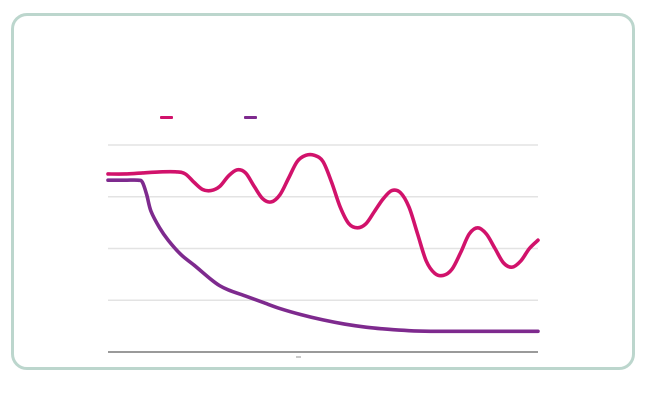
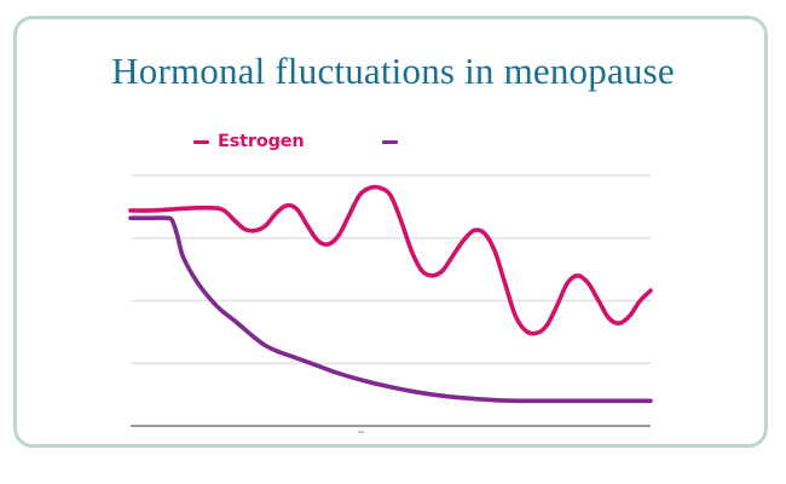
+ Hormonal fluctuations in menopause
+ Estrogen
